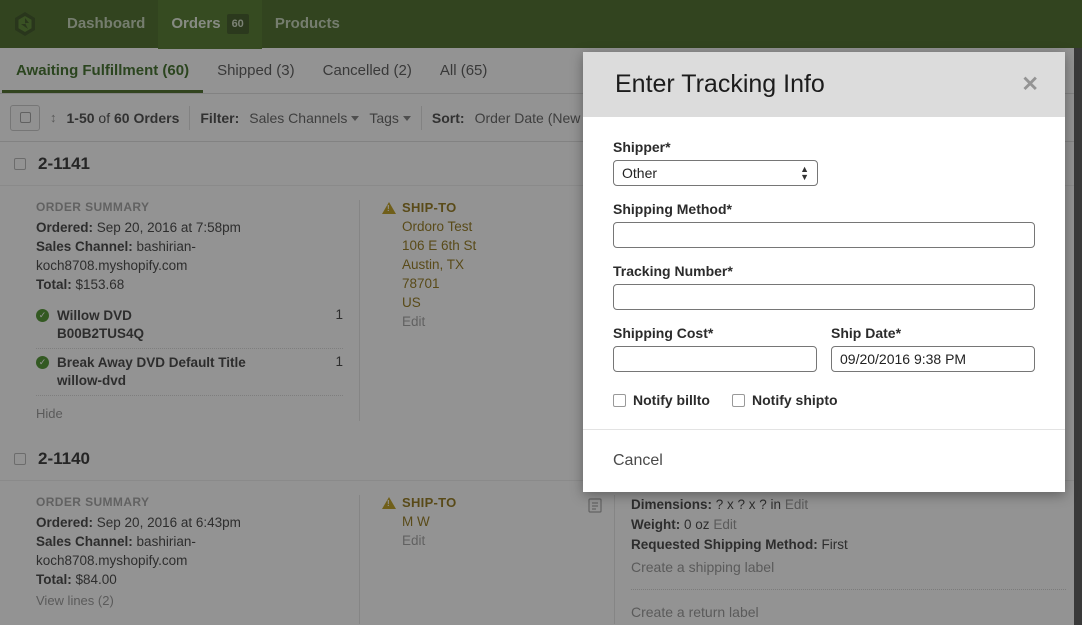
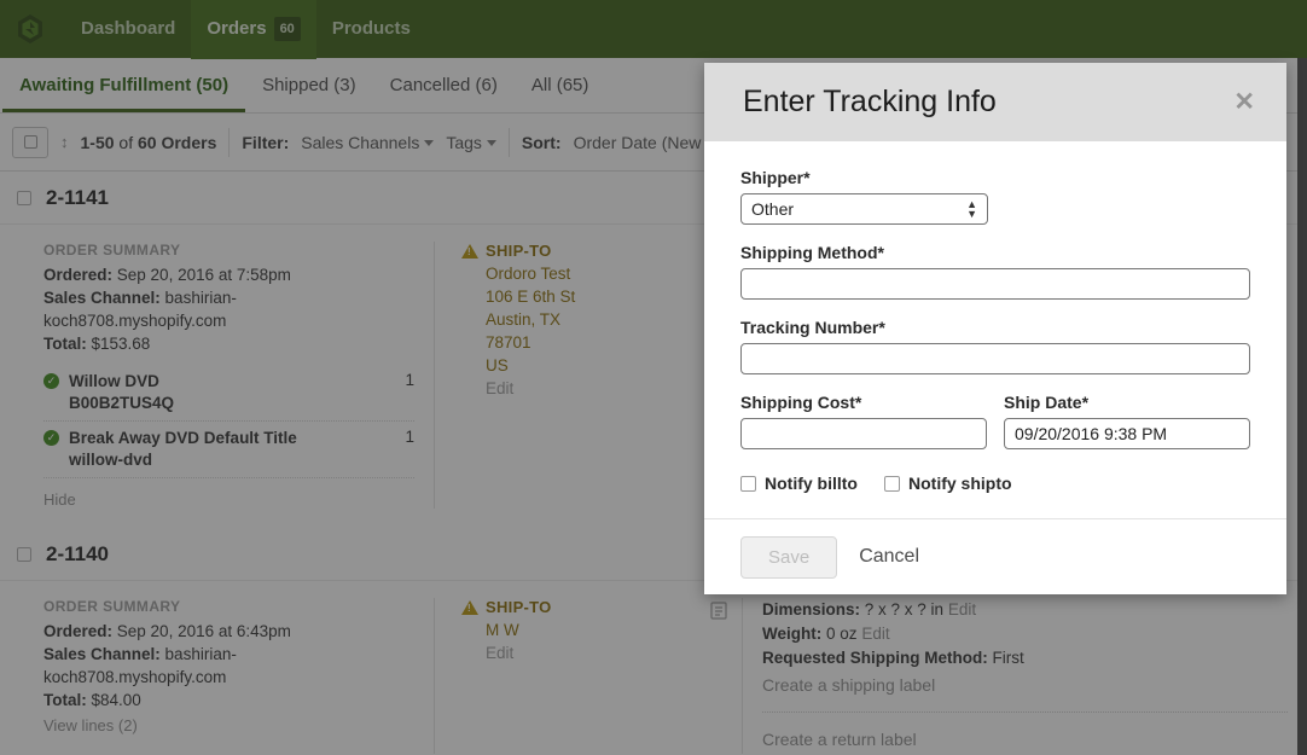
  Dashboard
  Orders 60
  Products
- Awaiting Fulfillment (60)
+ Awaiting Fulfillment (50)
  Shipped (3)
- Cancelled (2)
+ Cancelled (6)
  All (65)
  ↕
  1-50 of 60 Orders
  Filter:
  Sales Channels
  Tags
  Sort:
  Order Date (New
  2-1141
  ORDER SUMMARY
  Ordered: Sep 20, 2016 at 7:58pm
  Sales Channel: bashirian-koch8708.myshopify.com
  Total: $153.68
  ✓
  Willow DVD
  B00B2TUS4Q
  1
  ✓
  Break Away DVD Default Title
  willow-dvd
  1
  Hide
  SHIP-TO
  Ordoro Test
  106 E 6th St
  Austin, TX
  78701
  US
  Edit
  2-1140
  ORDER SUMMARY
  Ordered: Sep 20, 2016 at 6:43pm
  Sales Channel: bashirian-koch8708.myshopify.com
  Total: $84.00
  View lines (2)
  SHIP-TO
  M W
  Edit
  Dimensions: ? x ? x ? in Edit
  Weight: 0 oz Edit
  Requested Shipping Method: First
  Create a shipping label
  Create a return label
  Enter Tracking Info
  ✕
  Shipper*
  Other
  ▲
  ▼
  Shipping Method*
  Tracking Number*
  Shipping Cost*
  Ship Date*
  09/20/2016 9:38 PM
  Notify billto
  Notify shipto
+ Save
  Cancel
